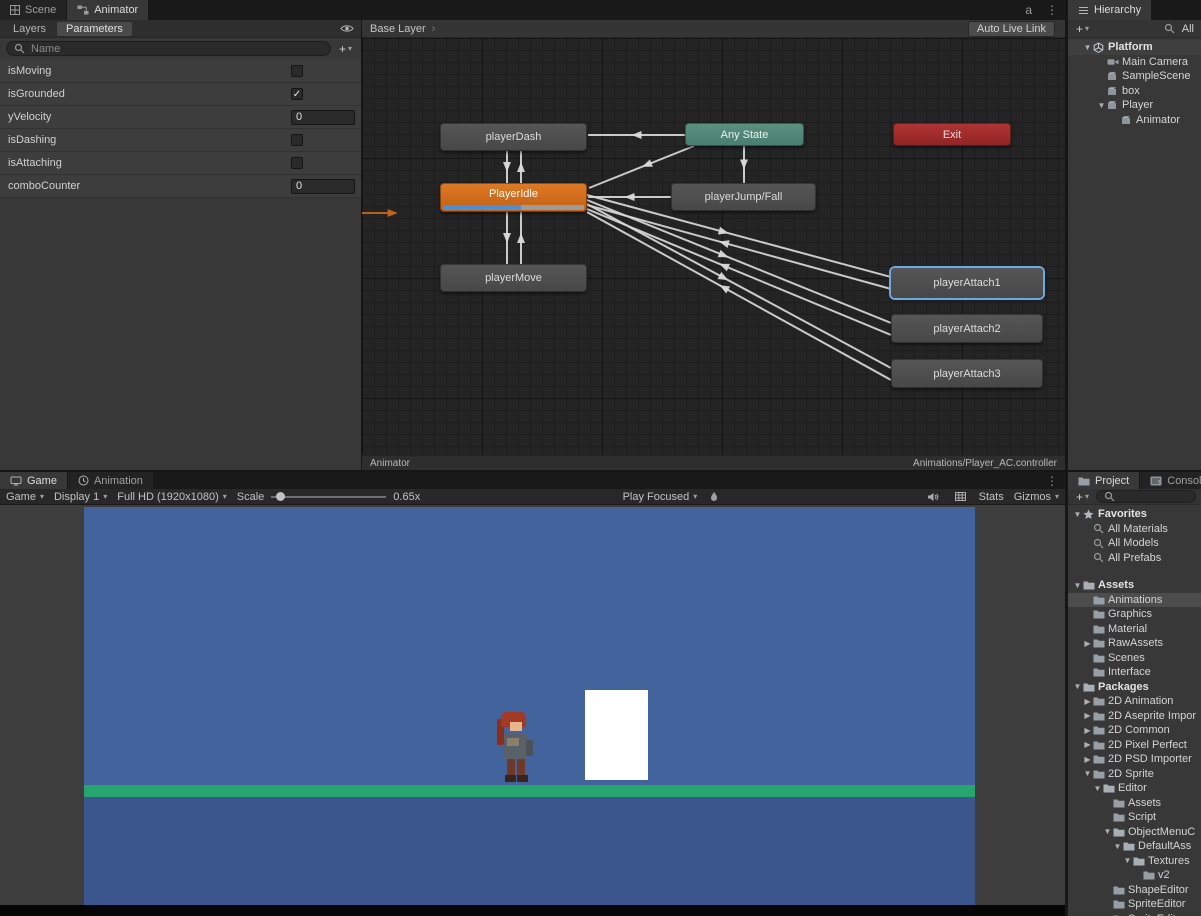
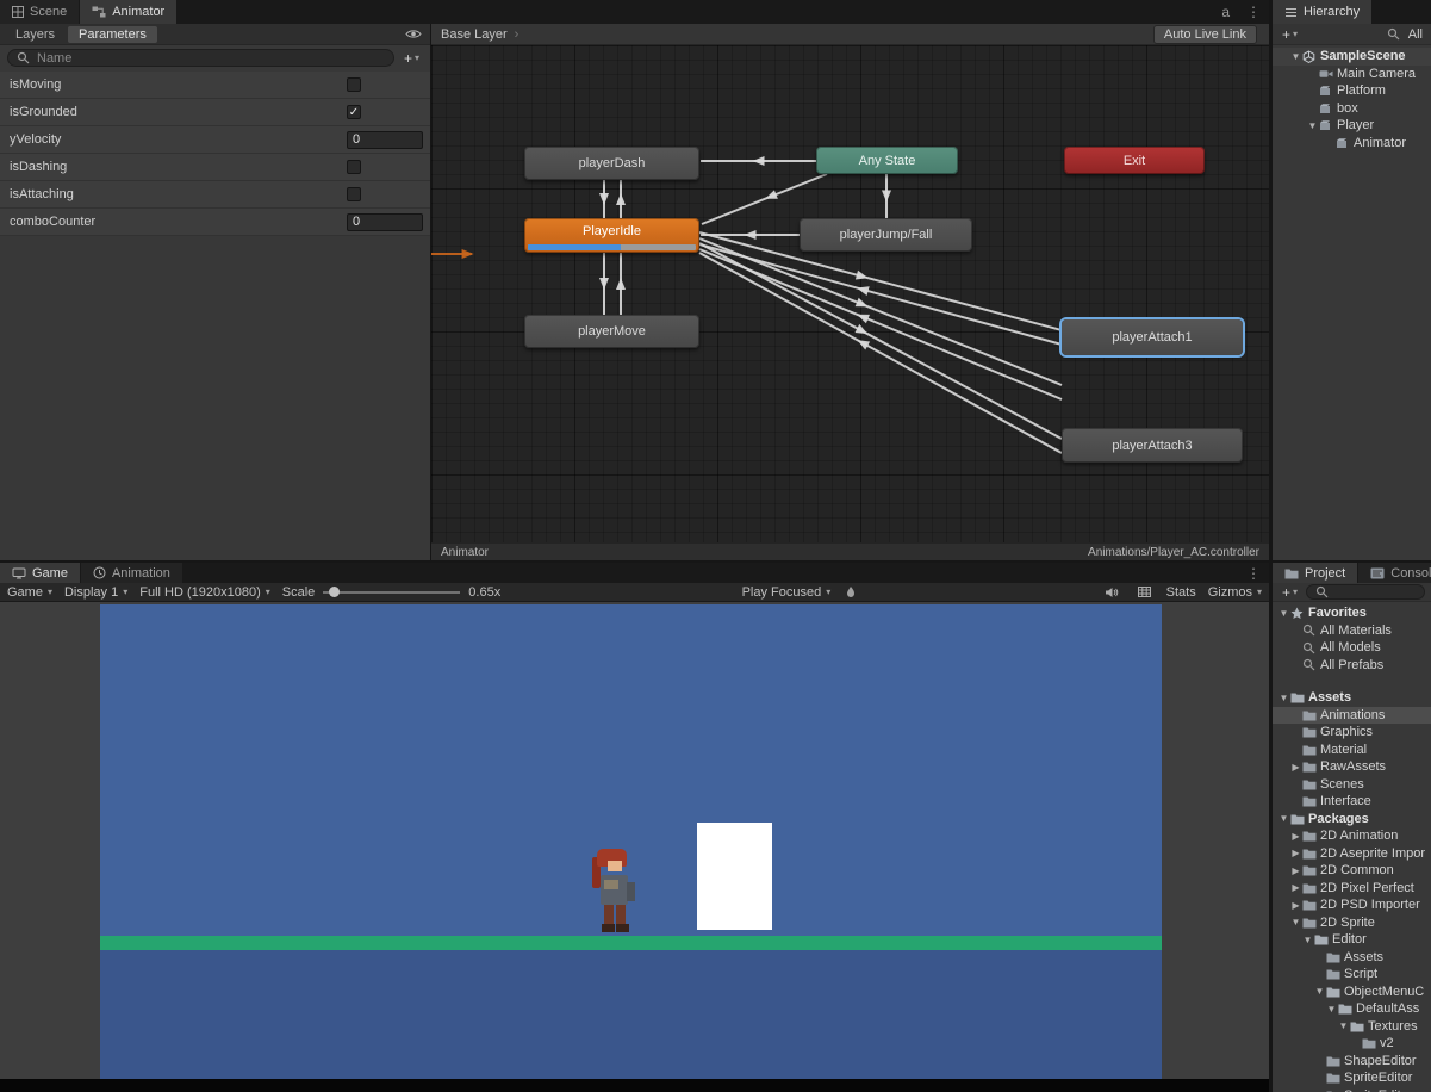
  Scene
  Animator
  a
  ⋮
  Layers
  Parameters
  Name
  +
  ▾
  isMoving
  isGrounded
  ✓
  yVelocity
  0
  isDashing
  isAttaching
  comboCounter
  0
  Base Layer
  ›
  Auto Live Link
  playerDash
  Any State
  Exit
  PlayerIdle
  playerJump/Fall
  playerMove
  playerAttach1
- playerAttach2
  playerAttach3
  Animator
  Animations/Player_AC.controller
  Hierarchy
  +
  ▾
  All
  ▼
- Platform
+ SampleScene
  Main Camera
- SampleScene
+ Platform
  box
  ▼
  Player
  Animator
  Game
  Animation
  ⋮
  Game
  ▾
  Display 1
  ▾
  Full HD (1920x1080)
  ▾
  Scale
  0.65x
  Play Focused
  ▾
  Stats
  Gizmos
  ▾
  Project
  Consol
  +
  ▾
  ▼
  Favorites
  All Materials
  All Models
  All Prefabs
  ▼
  Assets
  Animations
  Graphics
  Material
  ▶
  RawAssets
  Scenes
  Interface
  ▼
  Packages
  ▶
  2D Animation
  ▶
  2D Aseprite Impor
  ▶
  2D Common
  ▶
  2D Pixel Perfect
  ▶
  2D PSD Importer
  ▼
  2D Sprite
  ▼
  Editor
  Assets
  Script
  ▼
  ObjectMenuC
  ▼
  DefaultAss
  ▼
  Textures
  v2
  ShapeEditor
  SpriteEditor
